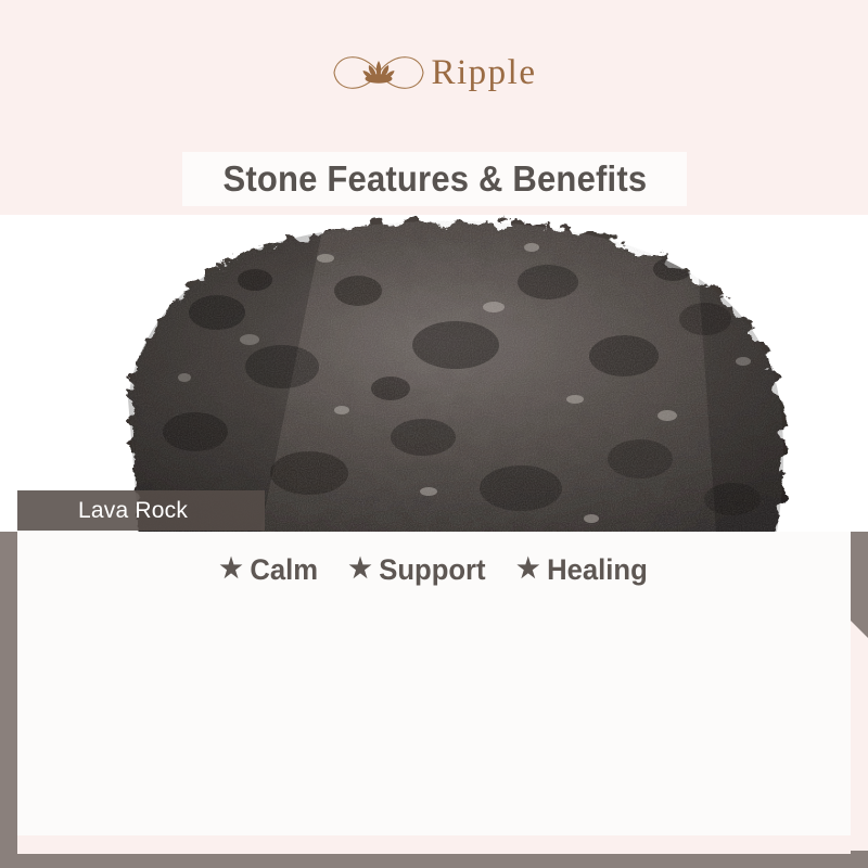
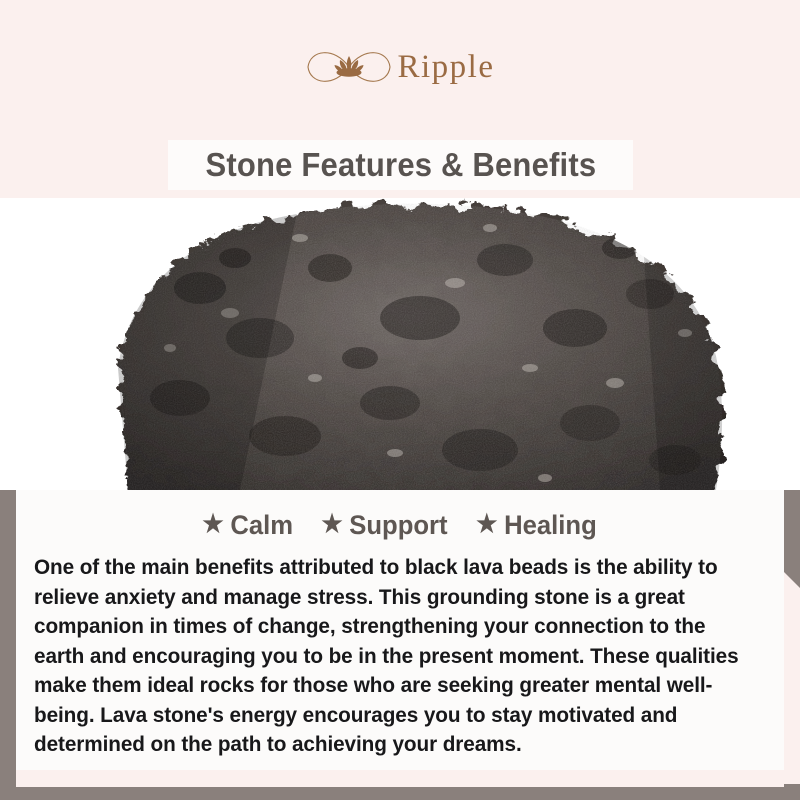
  Ripple
  Stone Features & Benefits
- Lava Rock
  ★
  Calm
  ★
  Support
  ★
  Healing
+ One of the main benefits attributed to black lava beads is the ability to relieve anxiety and manage stress. This grounding stone is a great companion in times of change, strengthening your connection to the earth and encouraging you to be in the present moment. These qualities make them ideal rocks for those who are seeking greater mental well-being. Lava stone's energy encourages you to stay motivated and determined on the path to achieving your dreams.
